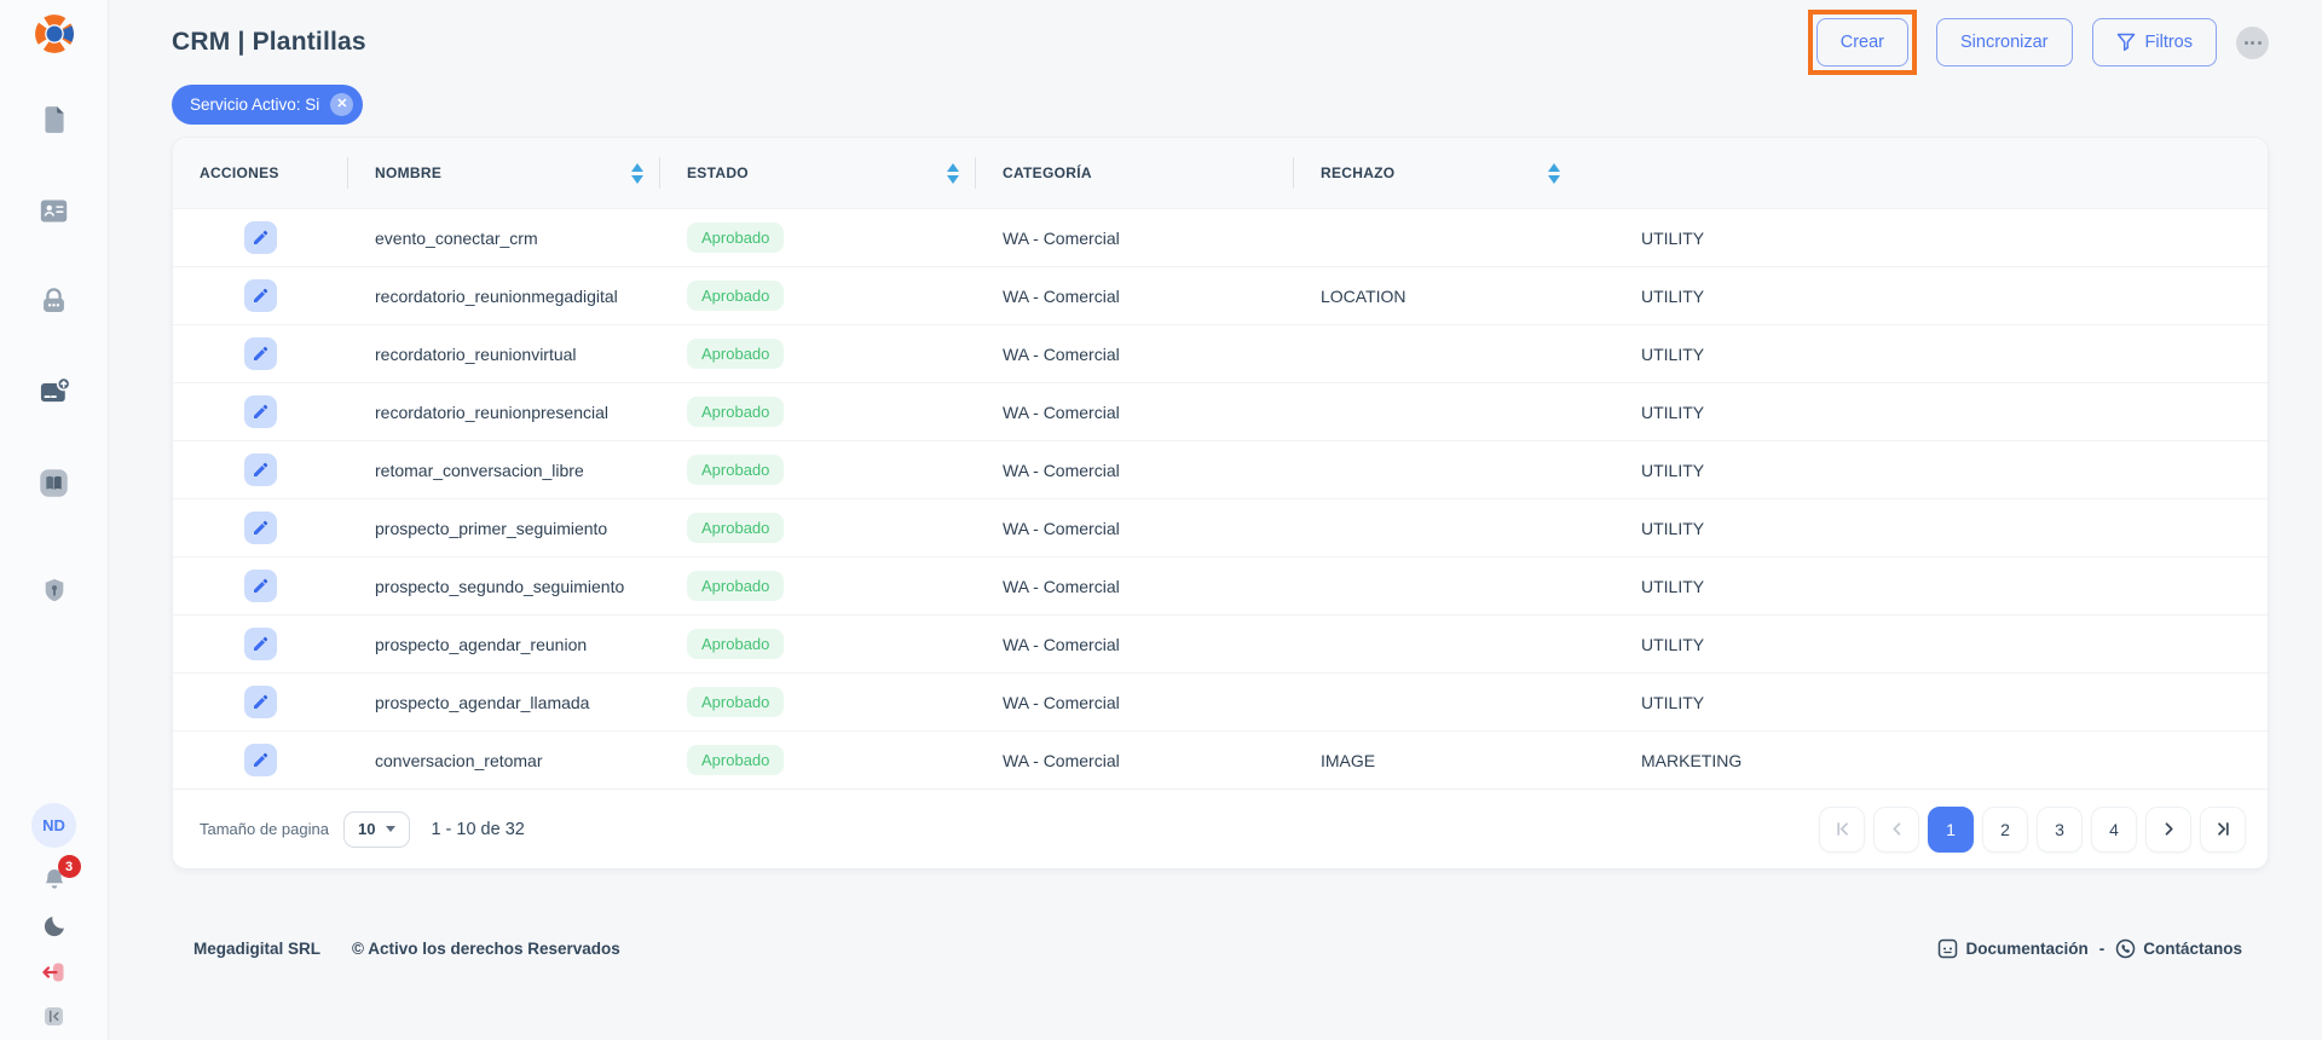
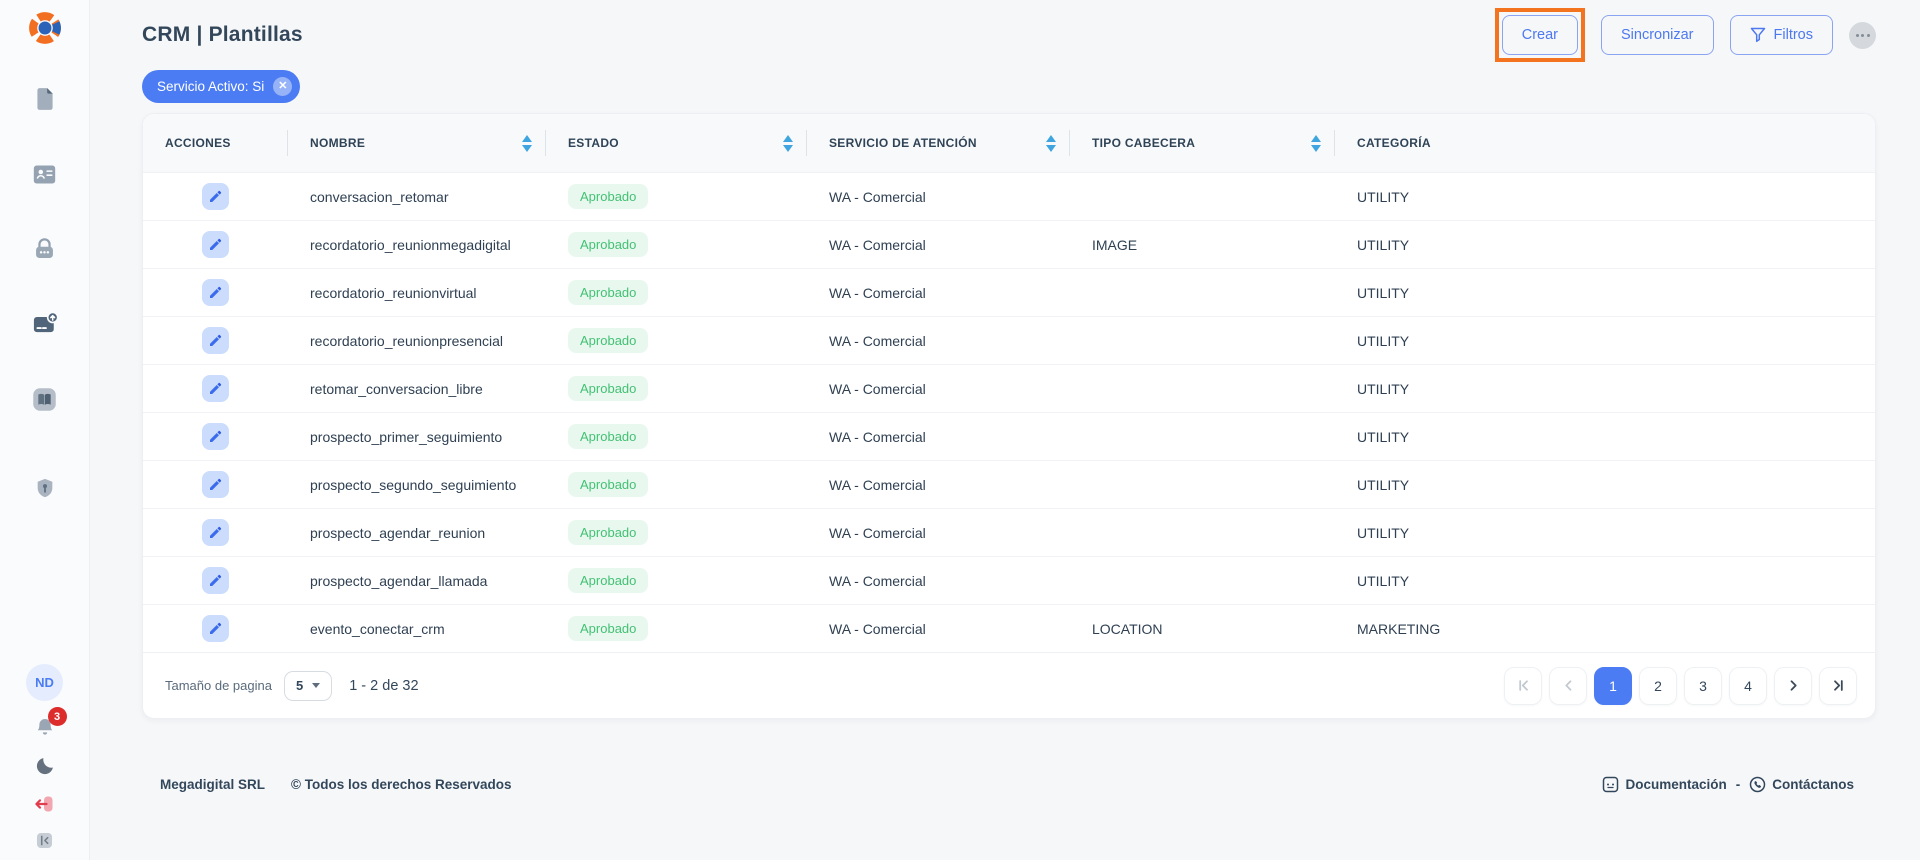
  ND
  3
  CRM | Plantillas
  Crear
  Sincronizar
  Filtros
  Servicio Activo: Si
  ✕
  ACCIONES
  NOMBRE
  ESTADO
+ SERVICIO DE ATENCIÓN
+ TIPO CABECERA
  CATEGORÍA
- RECHAZO
- evento_conectar_crm
+ conversacion_retomar
  Aprobado
  WA - Comercial
  UTILITY
  recordatorio_reunionmegadigital
  Aprobado
  WA - Comercial
- LOCATION
+ IMAGE
  UTILITY
  recordatorio_reunionvirtual
  Aprobado
  WA - Comercial
  UTILITY
  recordatorio_reunionpresencial
  Aprobado
  WA - Comercial
  UTILITY
  retomar_conversacion_libre
  Aprobado
  WA - Comercial
  UTILITY
  prospecto_primer_seguimiento
  Aprobado
  WA - Comercial
  UTILITY
  prospecto_segundo_seguimiento
  Aprobado
  WA - Comercial
  UTILITY
  prospecto_agendar_reunion
  Aprobado
  WA - Comercial
  UTILITY
  prospecto_agendar_llamada
  Aprobado
  WA - Comercial
  UTILITY
- conversacion_retomar
+ evento_conectar_crm
  Aprobado
  WA - Comercial
- IMAGE
+ LOCATION
  MARKETING
  Tamaño de pagina
- 10
+ 5
- 1 - 10 de 32
+ 1 - 2 de 32
  1
  2
  3
  4
  Megadigital SRL
- © Activo los derechos Reservados
+ © Todos los derechos Reservados
  Documentación
  -
  Contáctanos
